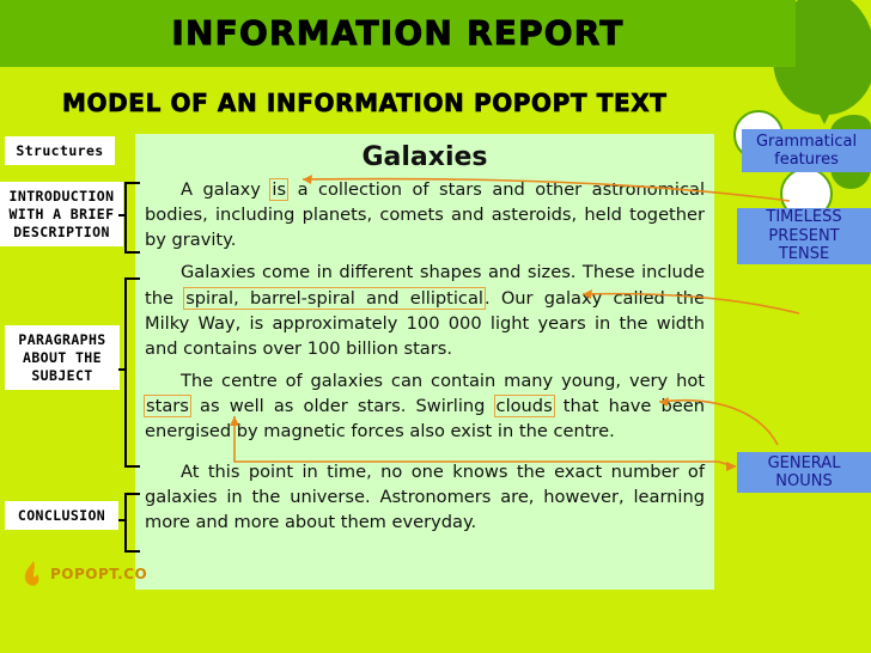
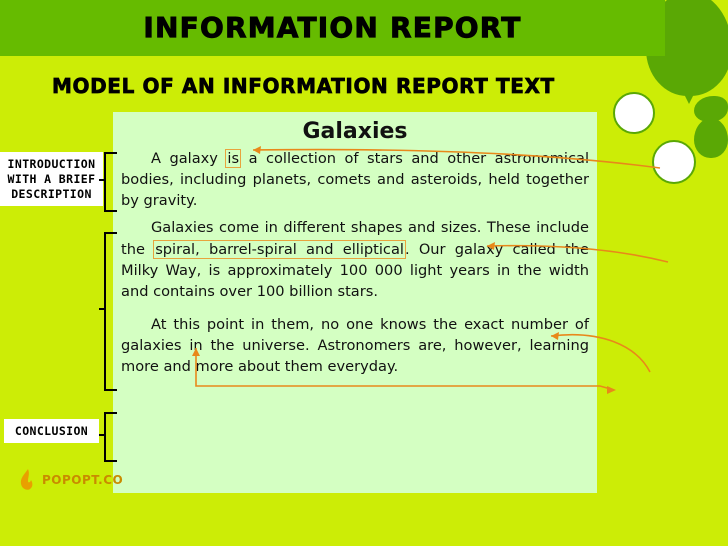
  INFORMATION REPORT
- MODEL OF AN INFORMATION POPOPT TEXT
+ MODEL OF AN INFORMATION REPORT TEXT
  Galaxies
  A galaxy is a collection of stars and other astronomal bodies, including planets, comets and asteroids, held together by gravity.
  Galaxies come in different shapes and sizes. These include the spiral, barrel-spiral and elliptical. Our galaxy called th Milky Way, is approximately 100 000 light years in the width and contains over 100 billion stars.
- The centre of galaxies can contain many young, very hot stars as well as older stars. Swirling clouds that have been energised by magnetic forces also exist in the centre.
- At this point in time, no one knows the exact number of galaxies in the universe. Astronomers are, however, learning more and more about them everyday.
+ At this point in them, no one knows the exact number of galaxies in the universe. Astronomers are, however, learning more and more about them everyday.
- Structures
  INTRODUCTION
  WITH A BRIEF
  DESCRIPTION
- PARAGRAPHS
- ABOUT THE
- SUBJECT
  CONCLUSION
- Grammatical
- features
- TIMELESS
- PRESENT
- TENSE
- GENERAL
- NOUNS
  POPOPT.CO
